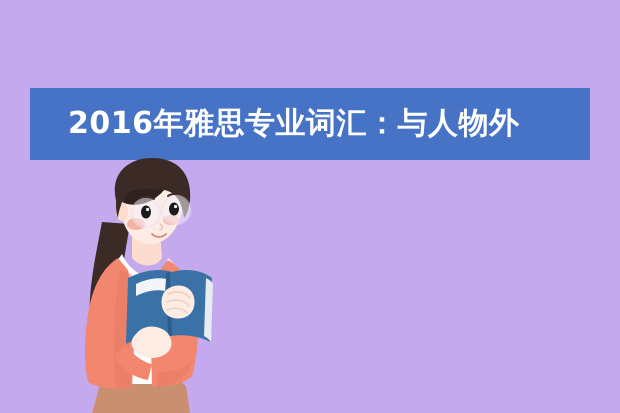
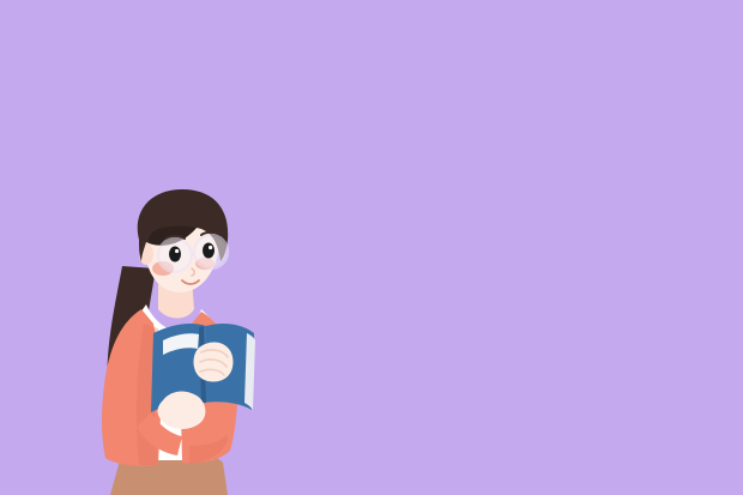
- 2016年雅思专业词汇：与人物外
